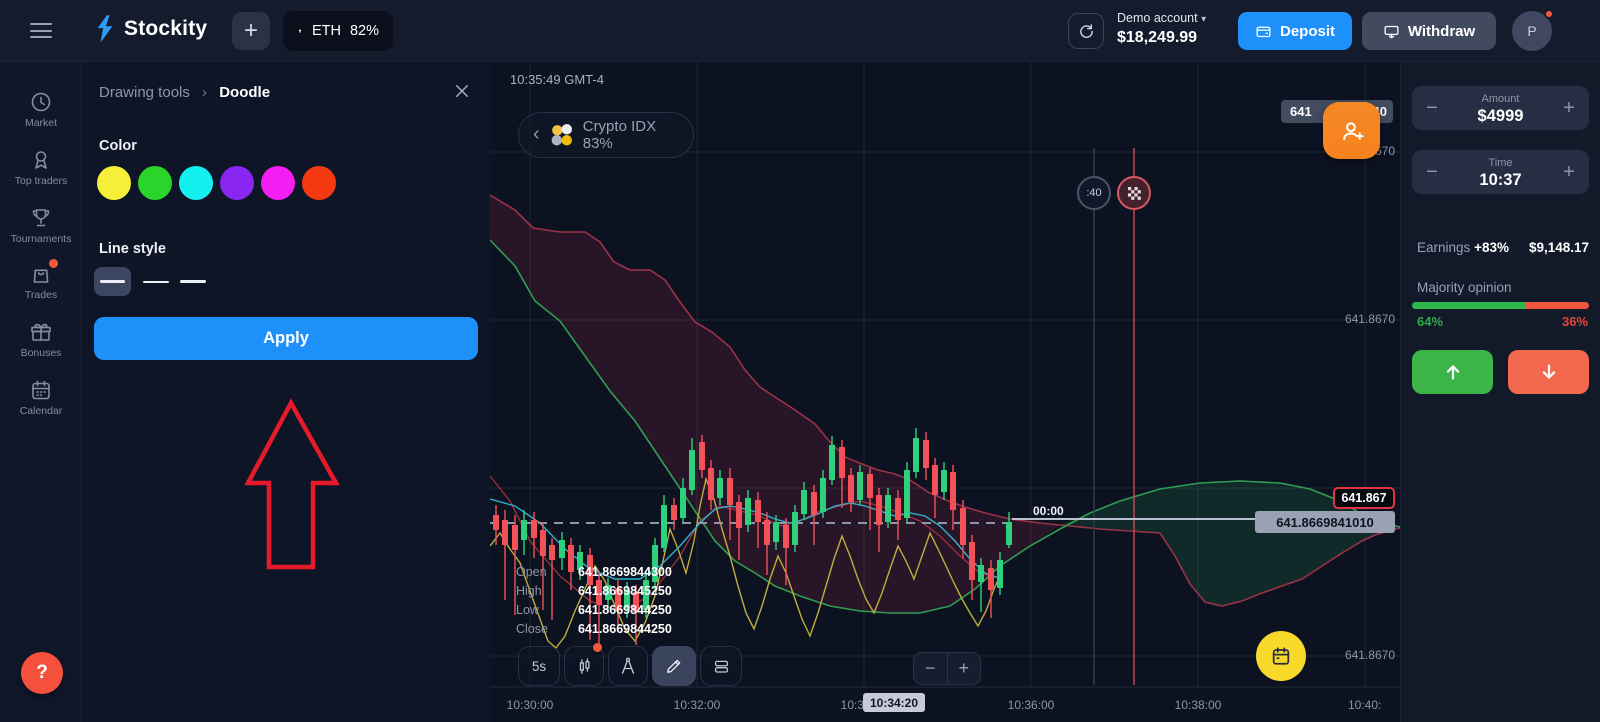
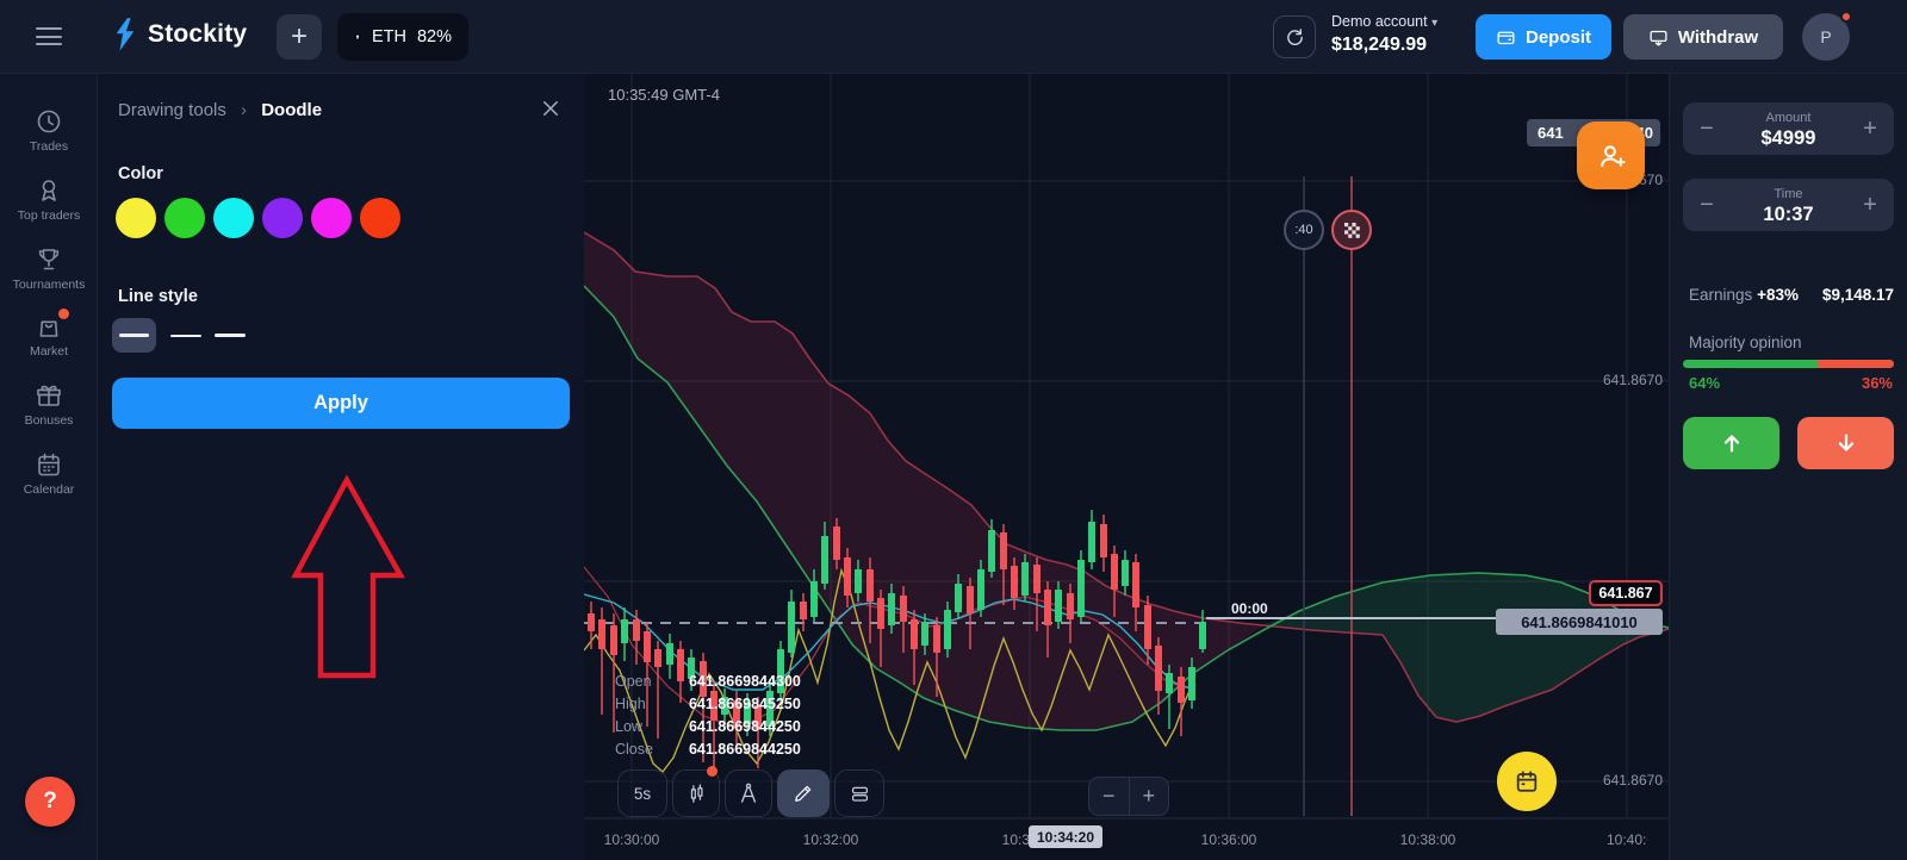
  Stockity
  +
  ETH
  82%
  Demo account ▾
  $18,249.99
  Deposit
  Withdraw
  P
- Market
+ Trades
  Top traders
  Tournaments
- Trades
+ Market
  Bonuses
  Calendar
  ?
  Drawing tools › Doodle
  Color
  Line style
  Apply
  10:35:49 GMT-4
- ‹
- Crypto IDX 83%
  :40
  641
  641.867
  641.8669841010
  00:00
  641.8670
  641.8670
  Open	641.8669844300
  High	641.8669845250
  Low	641.8669844250
  Close	641.8669844250
  5s
  −
  +
  10:30:00
  10:32:00
  10:36:00
  10:38:00
  10:40:
  10:34:20
  −
  +
  Amount
  $4999
  −
  +
  Time
  10:37
  Earnings +83%
  $9,148.17
  Majority opinion
  64%
  36%
